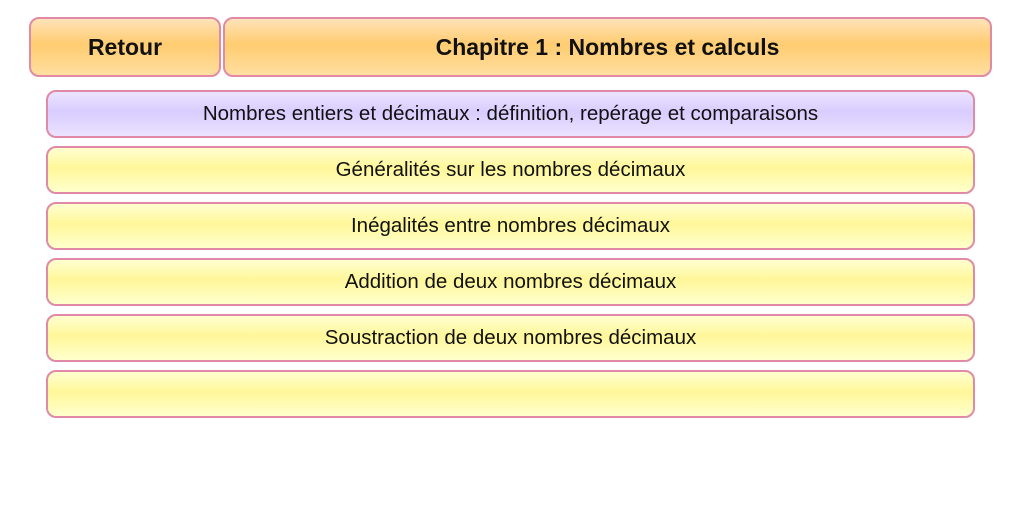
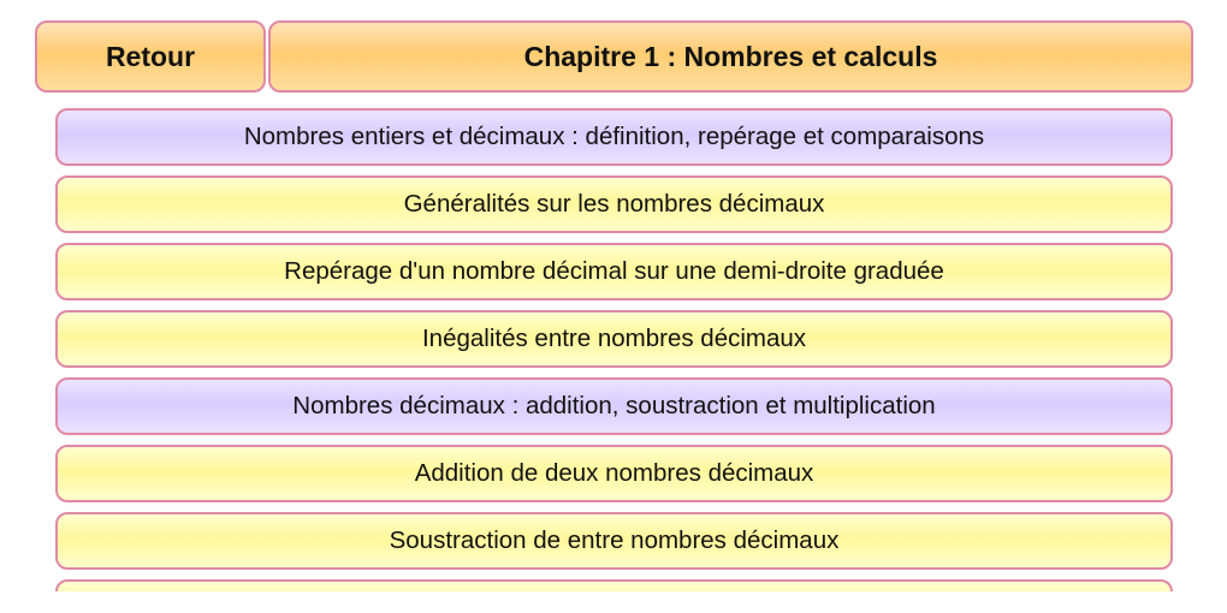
  Retour
  Chapitre 1 : Nombres et calculs
  Nombres entiers et décimaux : définition, repérage et comparaisons
  Généralités sur les nombres décimaux
+ Repérage d'un nombre décimal sur une demi-droite graduée
  Inégalités entre nombres décimaux
+ Nombres décimaux : addition, soustraction et multiplication
  Addition de deux nombres décimaux
- Soustraction de deux nombres décimaux
+ Soustraction de entre nombres décimaux
